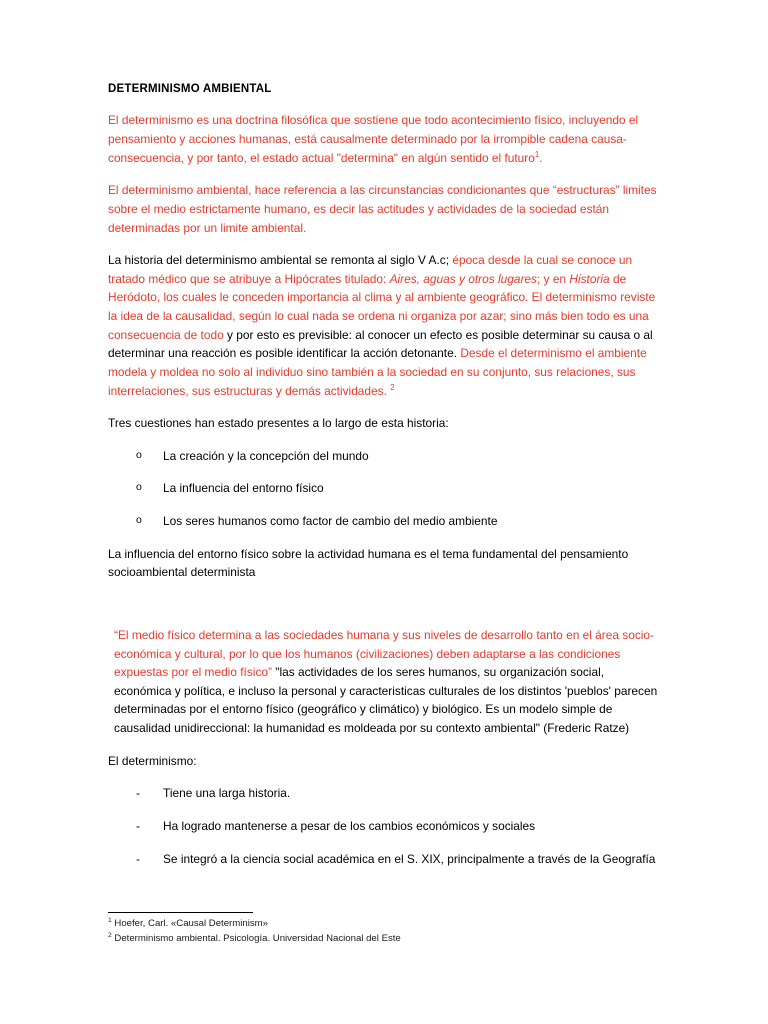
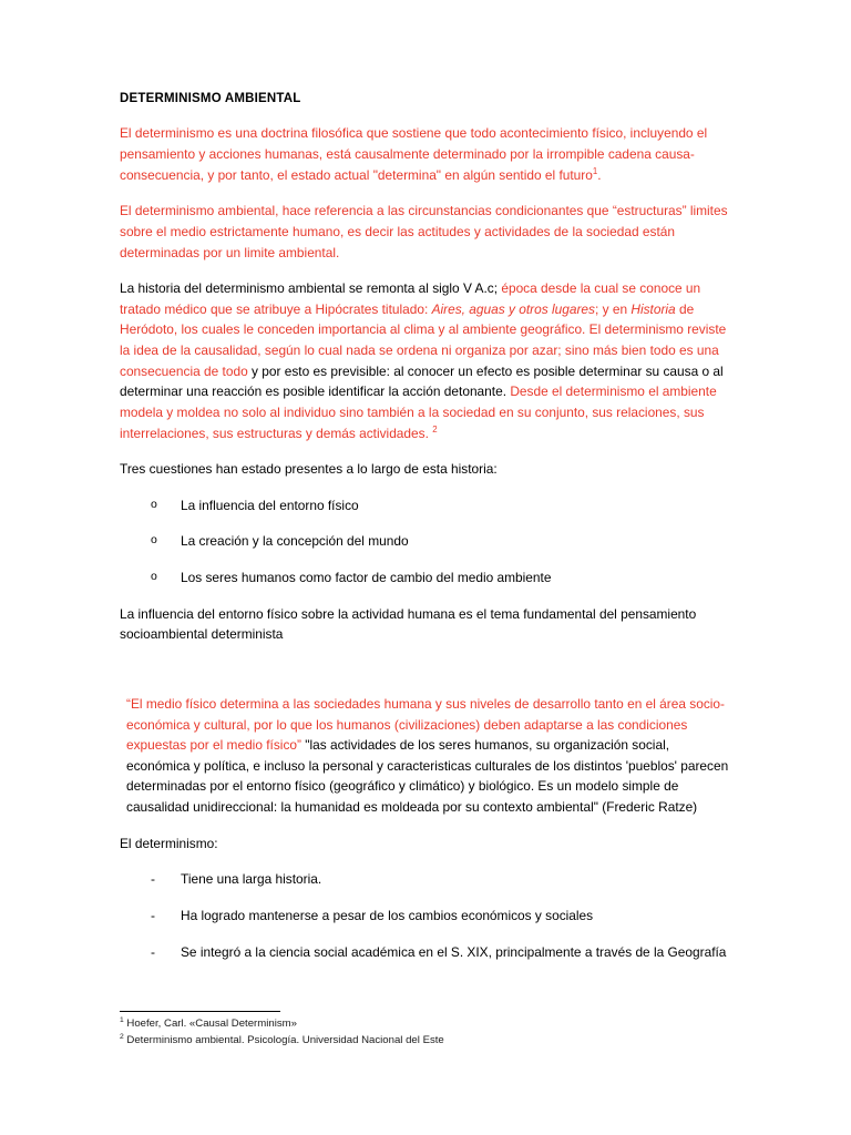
  DETERMINISMO AMBIENTAL
  El determinismo es una doctrina filosófica que sostiene que todo acontecimiento físico, incluyendo el pensamiento y acciones humanas, está causalmente determinado por la irrompible cadena causa-consecuencia, y por tanto, el estado actual "determina" en algún sentido el futuro1.
  El determinismo ambiental, hace referencia a las circunstancias condicionantes que “estructuras” limites sobre el medio estrictamente humano, es decir las actitudes y actividades de la sociedad están determinadas por un limite ambiental.
  La historia del determinismo ambiental se remonta al siglo V A.c; época desde la cual se conoce un tratado médico que se atribuye a Hipócrates titulado: Aires, aguas y otros lugares; y en Historia de Heródoto, los cuales le conceden importancia al clima y al ambiente geográfico. El determinismo reviste la idea de la causalidad, según lo cual nada se ordena ni organiza por azar; sino más bien todo es una consecuencia de todo y por esto es previsible: al conocer un efecto es posible determinar su causa o al determinar una reacción es posible identificar la acción detonante. Desde el determinismo el ambiente modela y moldea no solo al individuo sino también a la sociedad en su conjunto, sus relaciones, sus interrelaciones, sus estructuras y demás actividades. 2
  Tres cuestiones han estado presentes a lo largo de esta historia:
  o
- La creación y la concepción del mundo
+ La influencia del entorno físico
  o
- La influencia del entorno físico
+ La creación y la concepción del mundo
  o
  Los seres humanos como factor de cambio del medio ambiente
  La influencia del entorno físico sobre la actividad humana es el tema fundamental del pensamiento socioambiental determinista
  “El medio físico determina a las sociedades humana y sus niveles de desarrollo tanto en el área socio-económica y cultural, por lo que los humanos (civilizaciones) deben adaptarse a las condiciones expuestas por el medio físico” "las actividades de los seres humanos, su organización social, económica y política, e incluso la personal y caracteristicas culturales de los distintos 'pueblos' parecen determinadas por el entorno físico (geográfico y climático) y biológico. Es un modelo simple de causalidad unidireccional: la humanidad es moldeada por su contexto ambiental" (Frederic Ratze)
  El determinismo:
  -
  Tiene una larga historia.
  -
  Ha logrado mantenerse a pesar de los cambios económicos y sociales
  -
  Se integró a la ciencia social académica en el S. XIX, principalmente a través de la Geografía
  Hoefer, Carl. «Causal Determinism»
  Determinismo ambiental. Psicología. Universidad Nacional del Este
